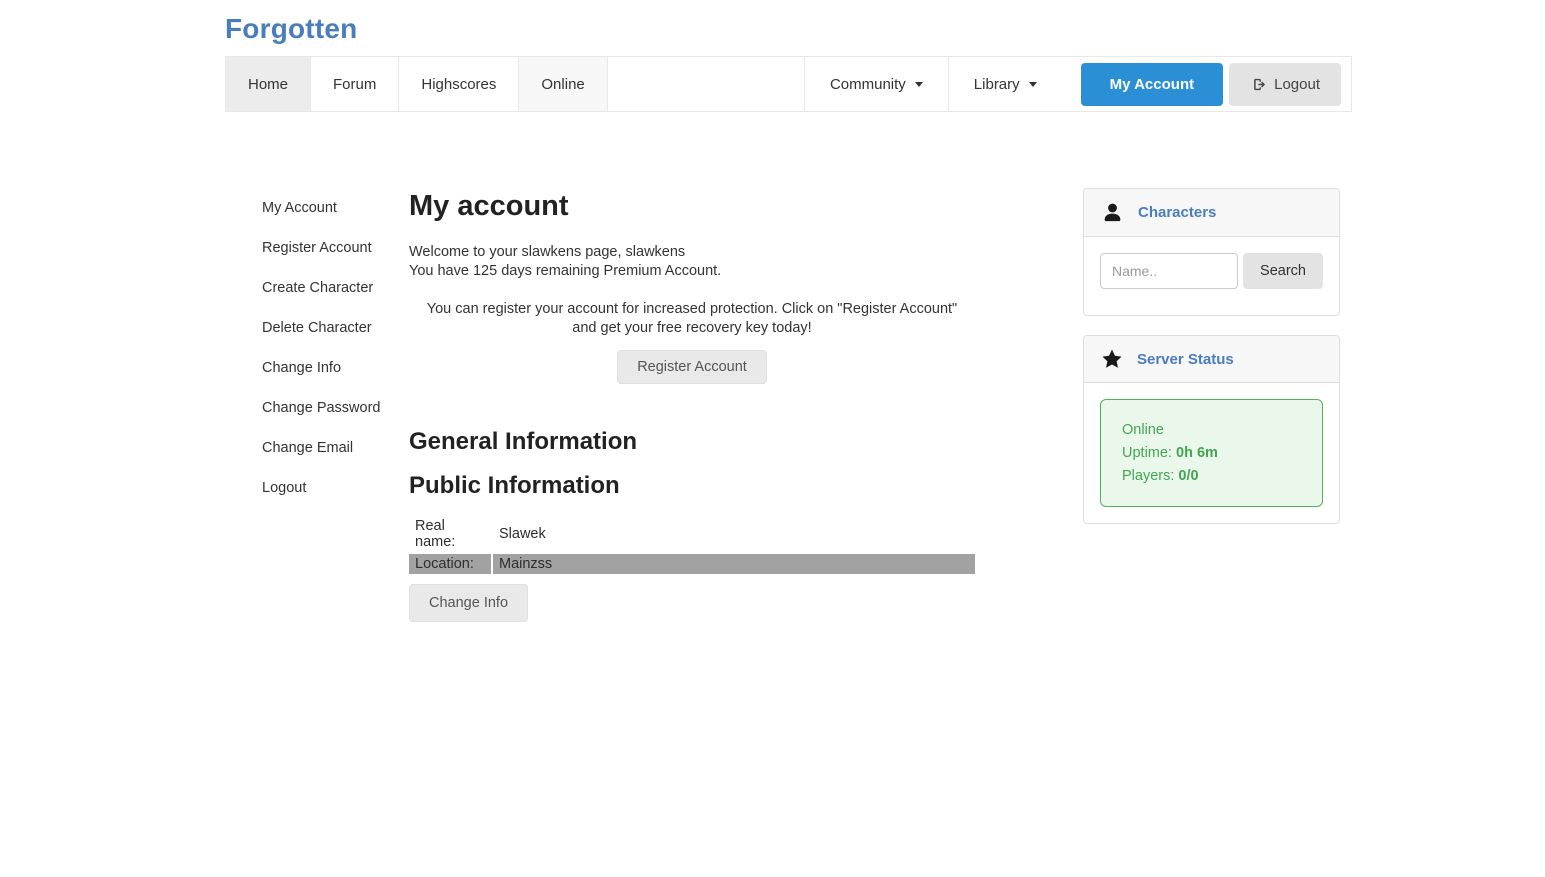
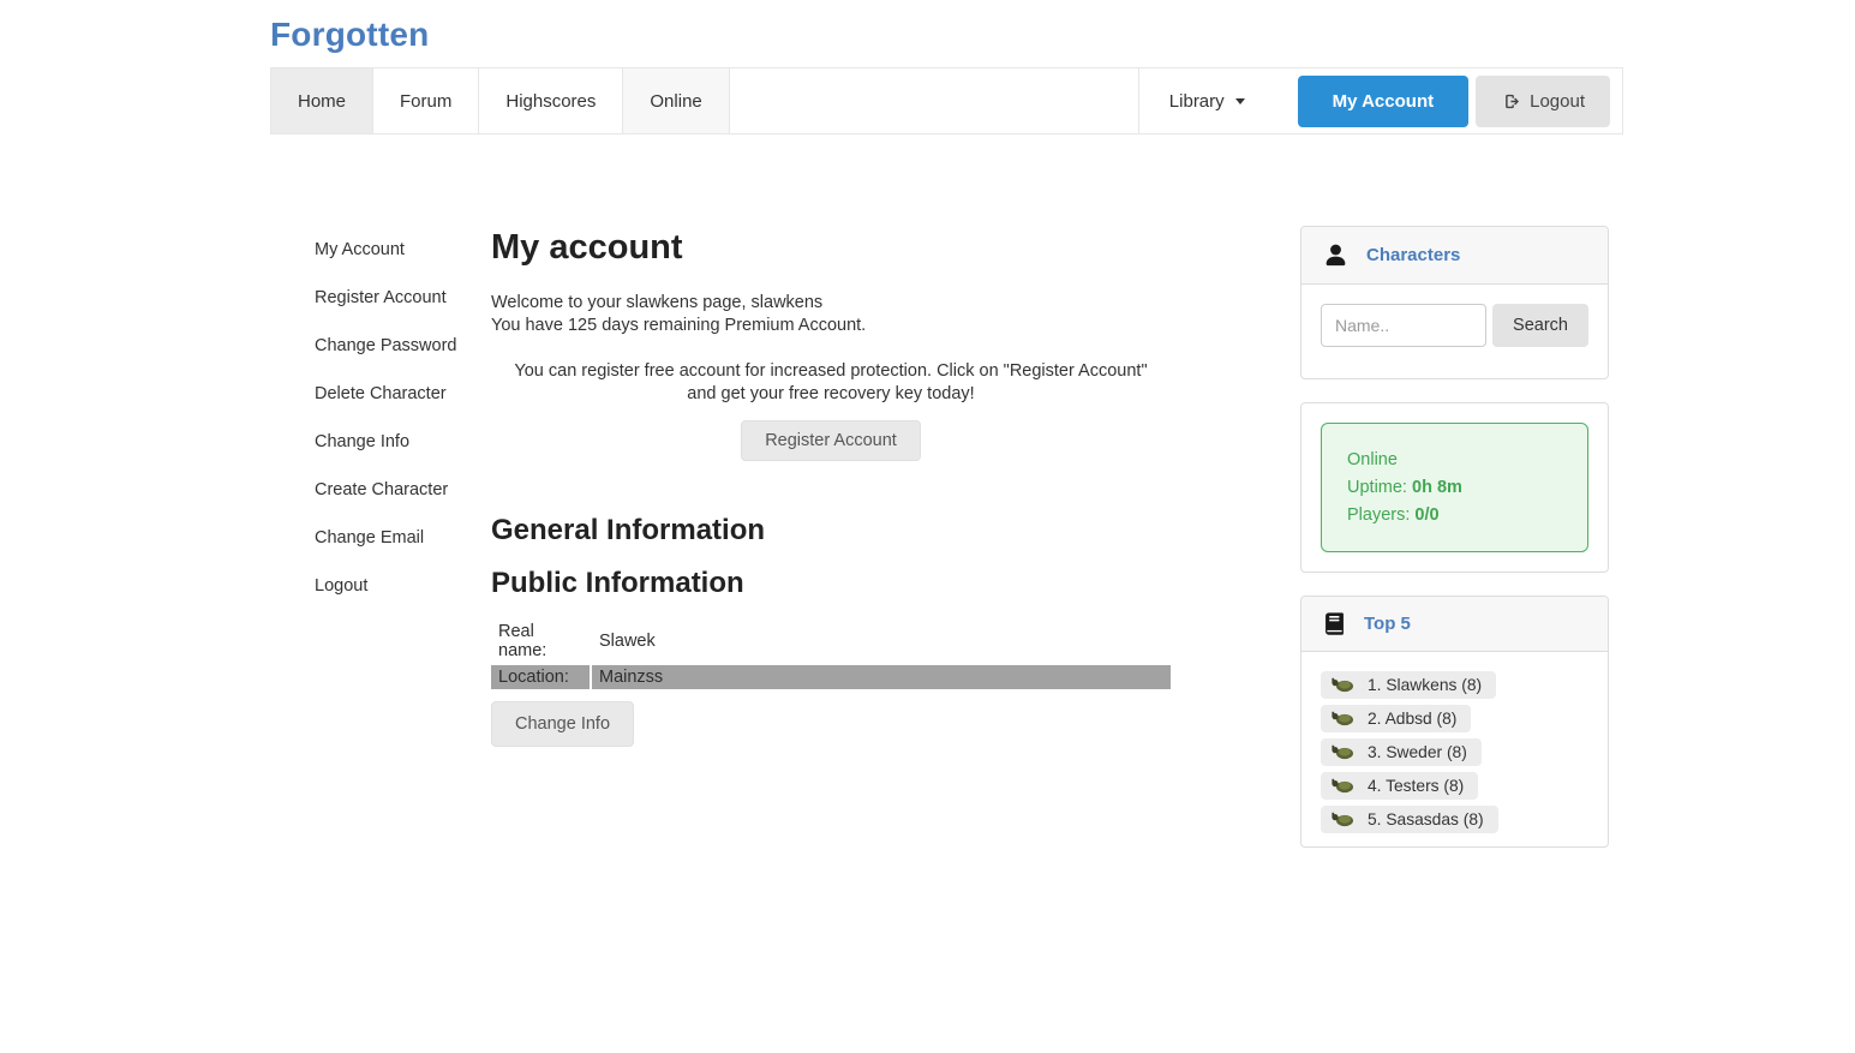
  Forgotten
  Home
  Forum
  Highscores
  Online
- Community
  Library
  My Account
  Logout
  My Account
  Register Account
- Create Character
+ Change Password
  Delete Character
  Change Info
- Change Password
+ Create Character
  Change Email
  Logout
  My account
  Welcome to your slawkens page, slawkens
  You have 125 days remaining Premium Account.
- You can register your account for increased protection. Click on "Register Account" and get your free recovery key today!
+ You can register free account for increased protection. Click on "Register Account" and get your free recovery key today!
  Register Account
  General Information
  Public Information
  Real name:	Slawek
  Location:	Mainzss
  Change Info
  Characters
  Name..
  Search
- Server Status
  Online
- Uptime: 0h 6m
+ Uptime: 0h 8m
  Players: 0/0
+ Top 5
+ 1. Slawkens (8)
+ 2. Adbsd (8)
+ 3. Sweder (8)
+ 4. Testers (8)
+ 5. Sasasdas (8)
